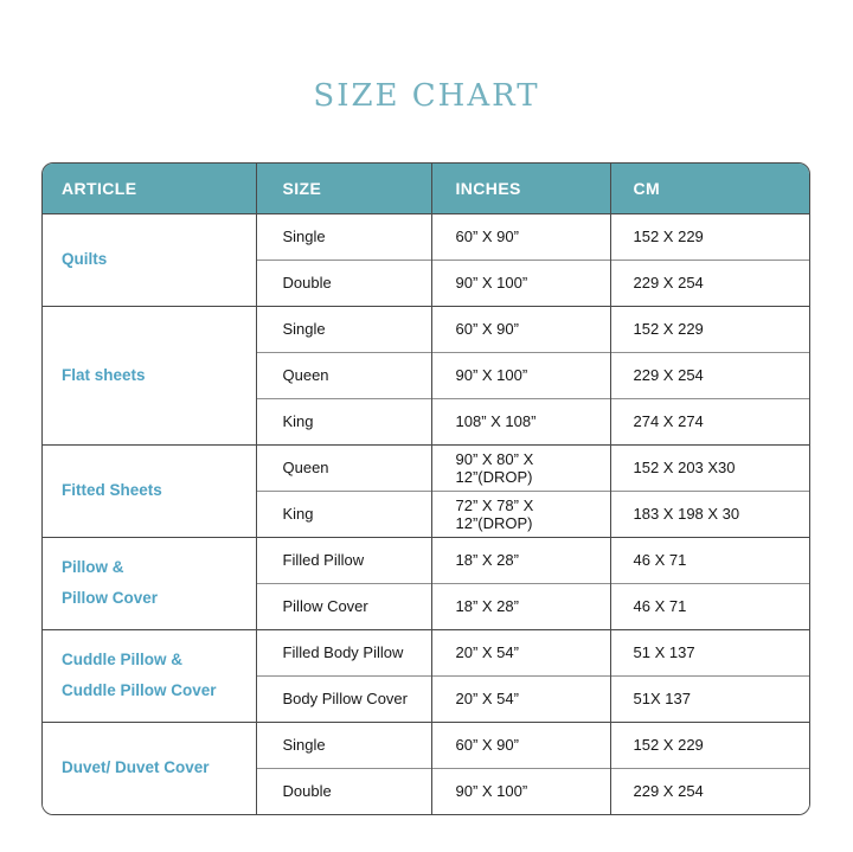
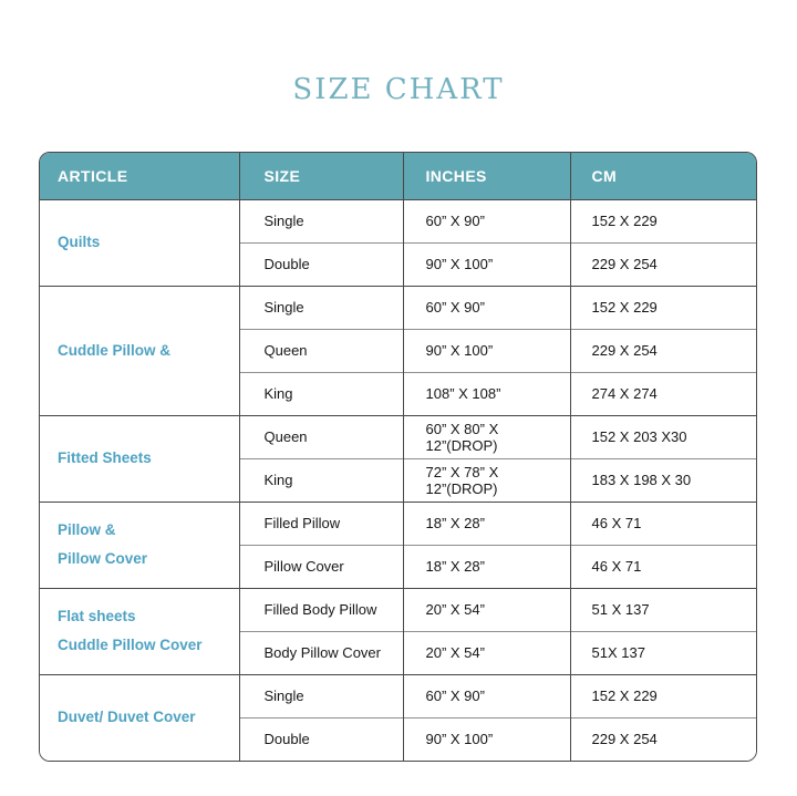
  SIZE CHART
  ARTICLE	SIZE	INCHES	CM
  Quilts	Single	60” X 90”	152 X 229
  Double	90” X 100”	229 X 254
- Flat sheets	Single	60” X 90”	152 X 229
+ Cuddle Pillow &	Single	60” X 90”	152 X 229
  Queen	90” X 100”	229 X 254
  King	108” X 108”	274 X 274
- Fitted Sheets	Queen	90” X 80” X 12”(DROP)	152 X 203 X30
+ Fitted Sheets	Queen	60” X 80” X 12”(DROP)	152 X 203 X30
  King	72” X 78” X 12”(DROP)	183 X 198 X 30
  Pillow & Pillow Cover	Filled Pillow	18” X 28”	46 X 71
  Pillow Cover	18” X 28”	46 X 71
- Cuddle Pillow & Cuddle Pillow Cover	Filled Body Pillow	20” X 54”	51 X 137
+ Flat sheets Cuddle Pillow Cover	Filled Body Pillow	20” X 54”	51 X 137
  Body Pillow Cover	20” X 54”	51X 137
  Duvet/ Duvet Cover	Single	60” X 90”	152 X 229
  Double	90” X 100”	229 X 254
